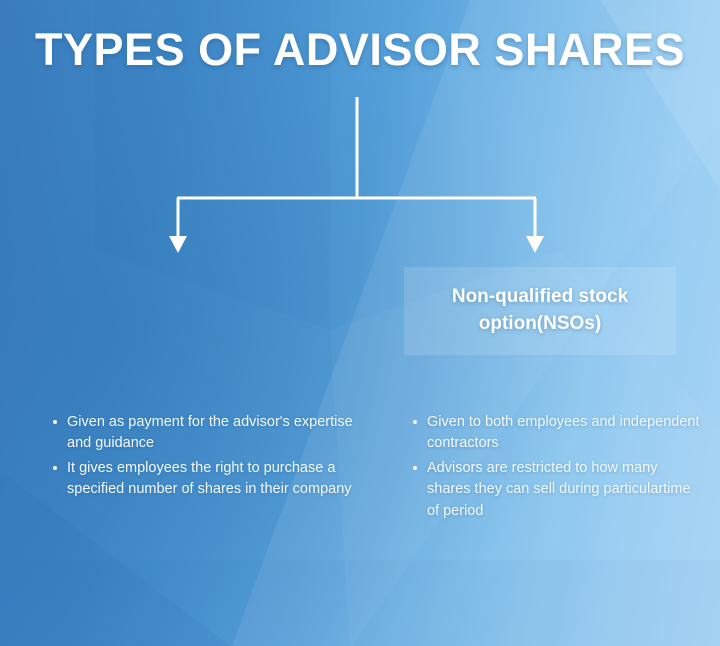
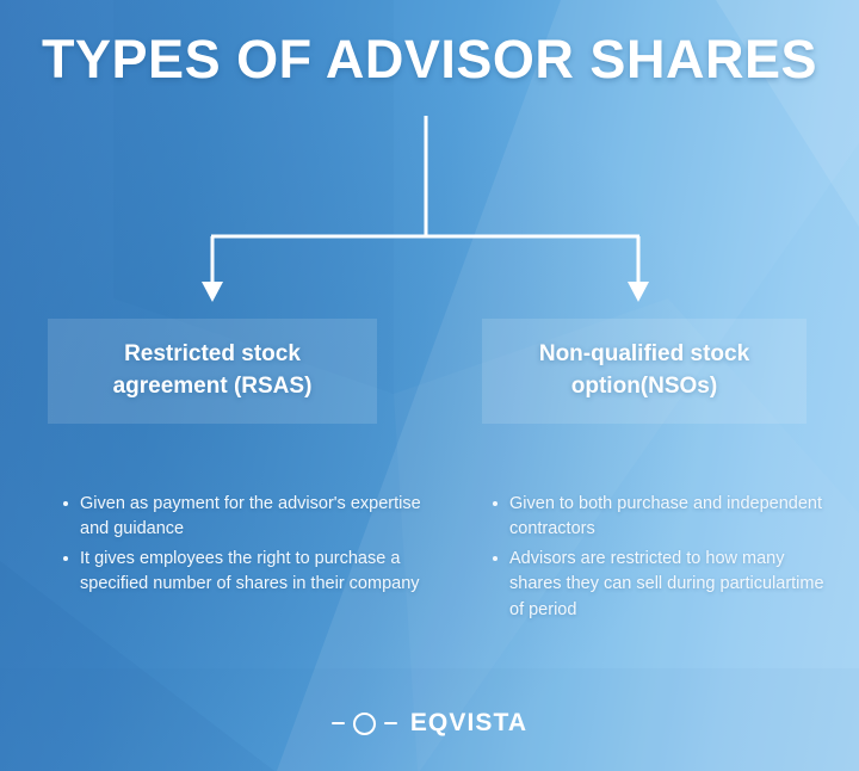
  TYPES OF ADVISOR SHARES
+ Restricted stock
+ agreement (RSAS)
  Non-qualified stock
  option(NSOs)
  Given as payment for the advisor's expertise and guidance
  It gives employees the right to purchase a specified number of shares in their company
- Given to both employees and independent contractors
+ Given to both purchase and independent contractors
  Advisors are restricted to how many shares they can sell during particulartime of period
+ EQVISTA
